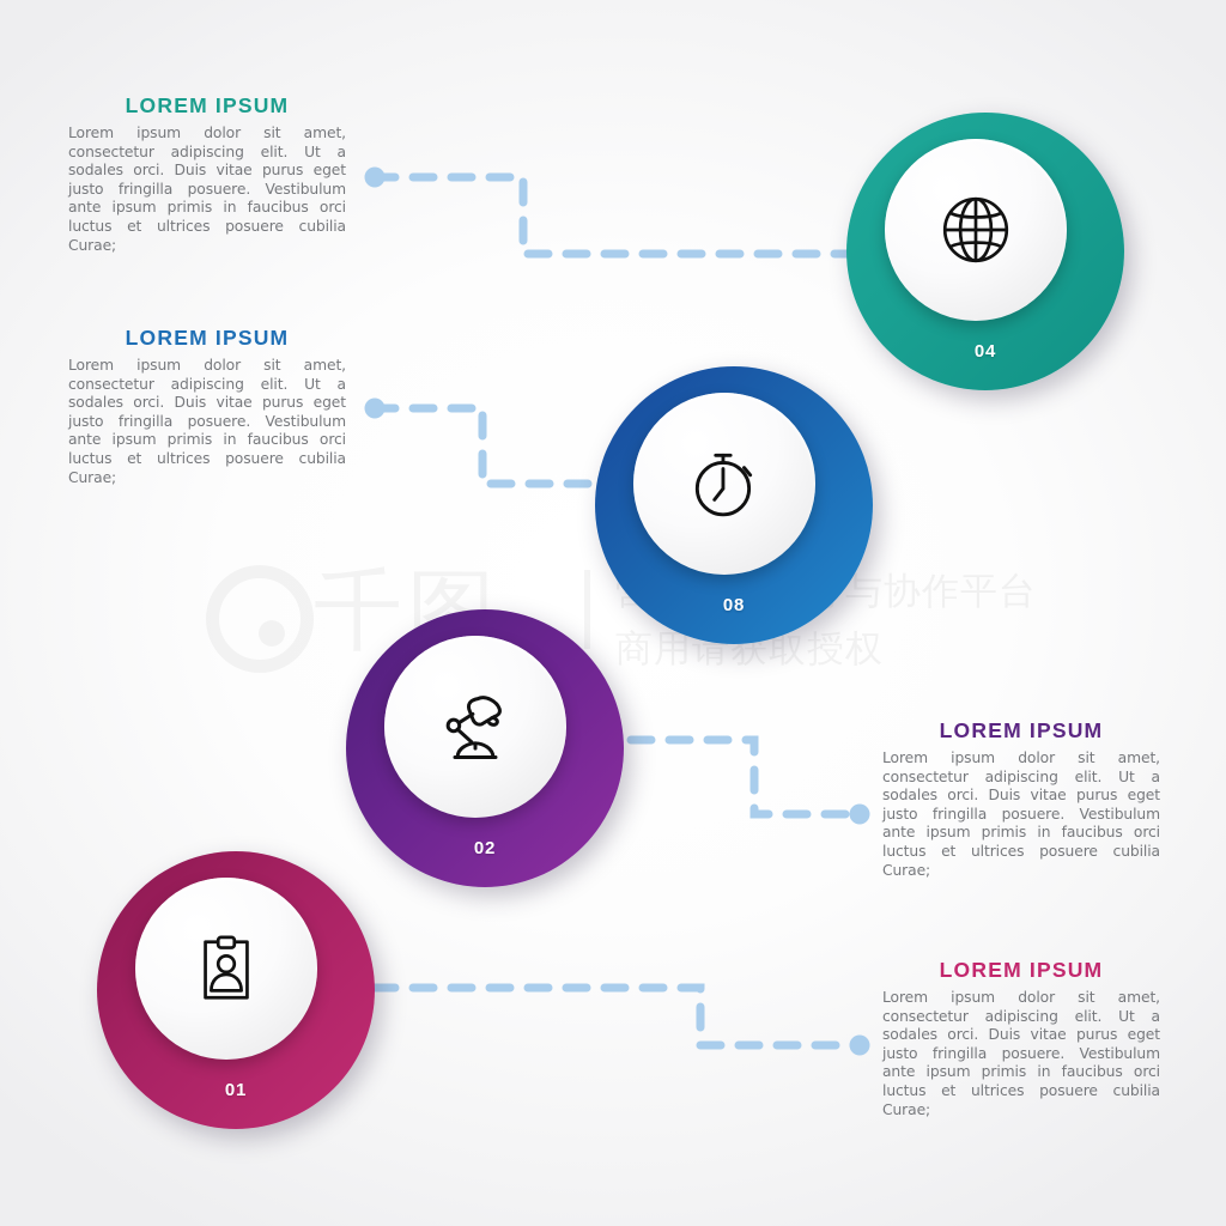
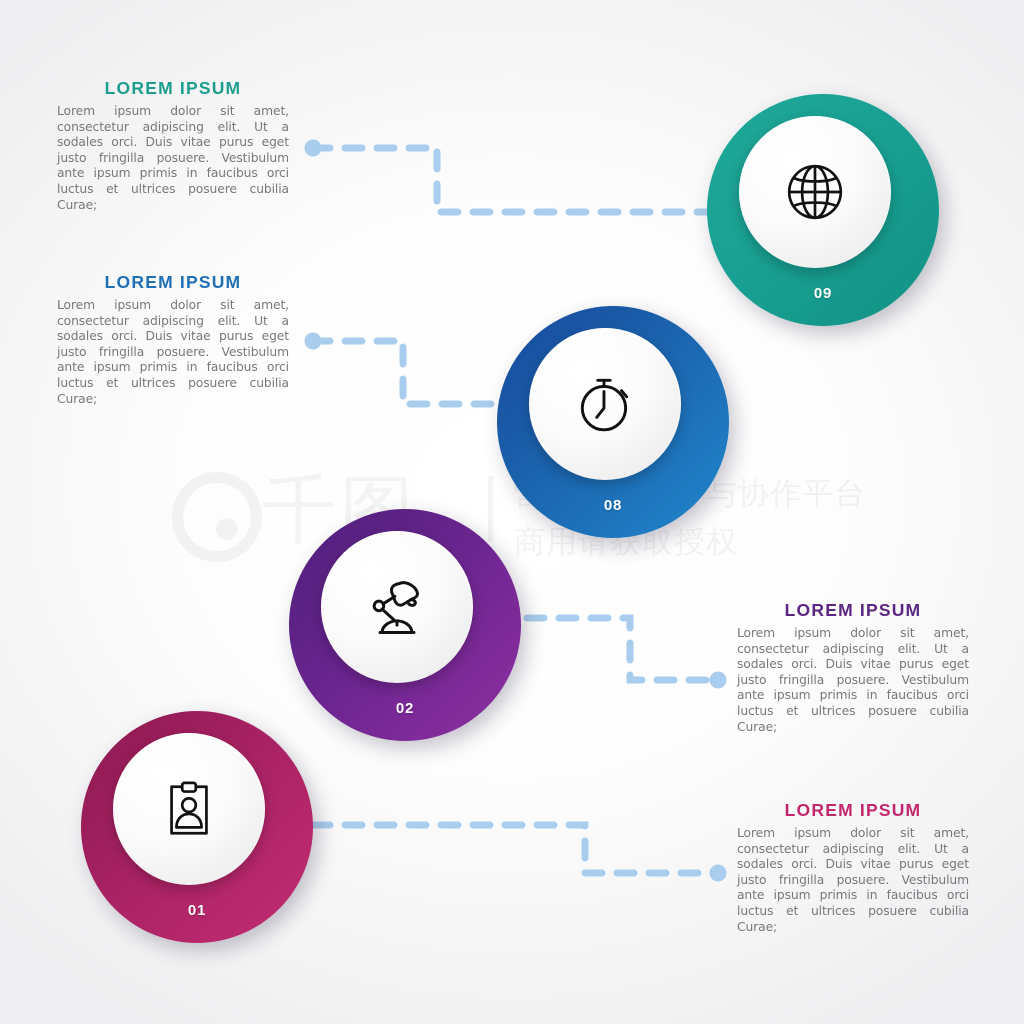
  千图
  商用请获取授权
  LOREM IPSUM
  Lorem ipsum dolor sit amet, consectetur adipiscing elit. Ut a sodales orci. Duis vitae purus eget justo fringilla posuere. Vestibulum ante ipsum primis in faucibus orci luctus et ultrices posuere cubilia Curae;
  LOREM IPSUM
  Lorem ipsum dolor sit amet, consectetur adipiscing elit. Ut a sodales orci. Duis vitae purus eget justo fringilla posuere. Vestibulum ante ipsum primis in faucibus orci luctus et ultrices posuere cubilia Curae;
  LOREM IPSUM
  Lorem ipsum dolor sit amet, consectetur adipiscing elit. Ut a sodales orci. Duis vitae purus eget justo fringilla posuere. Vestibulum ante ipsum primis in faucibus orci luctus et ultrices posuere cubilia Curae;
  LOREM IPSUM
  Lorem ipsum dolor sit amet, consectetur adipiscing elit. Ut a sodales orci. Duis vitae purus eget justo fringilla posuere. Vestibulum ante ipsum primis in faucibus orci luctus et ultrices posuere cubilia Curae;
- 04
+ 09
  08
  02
  01
